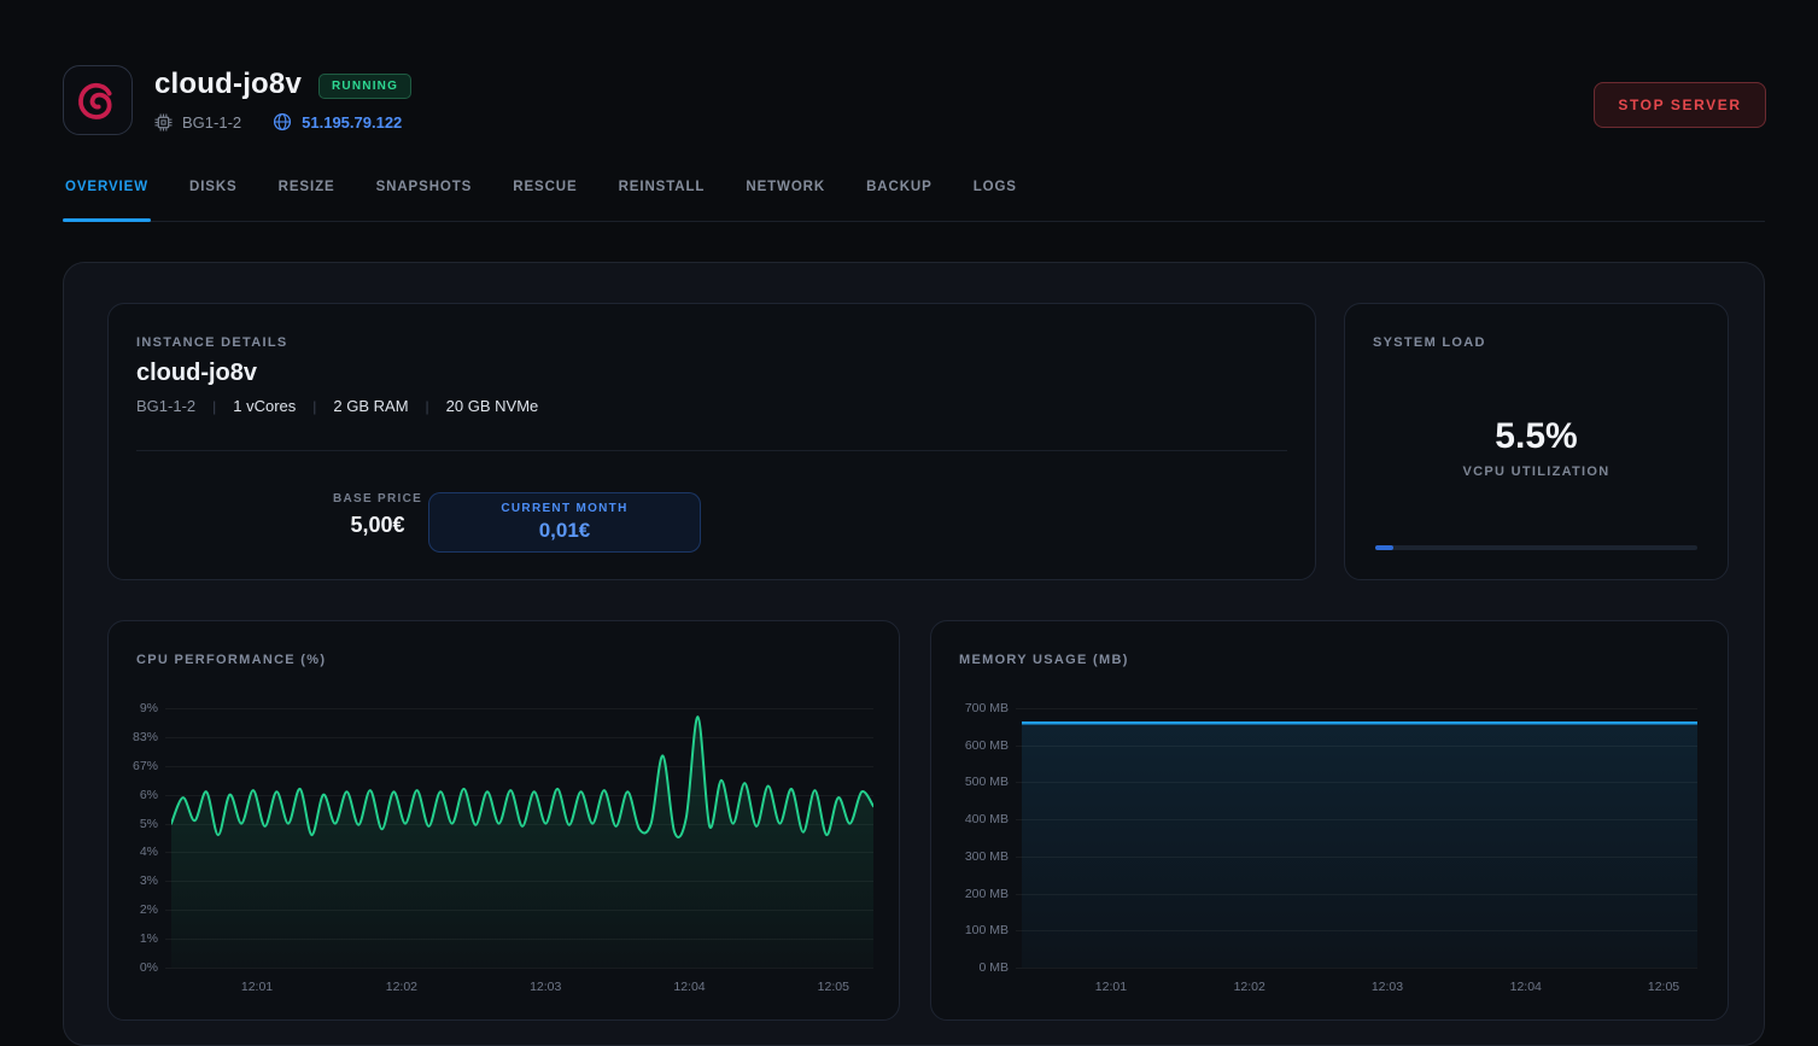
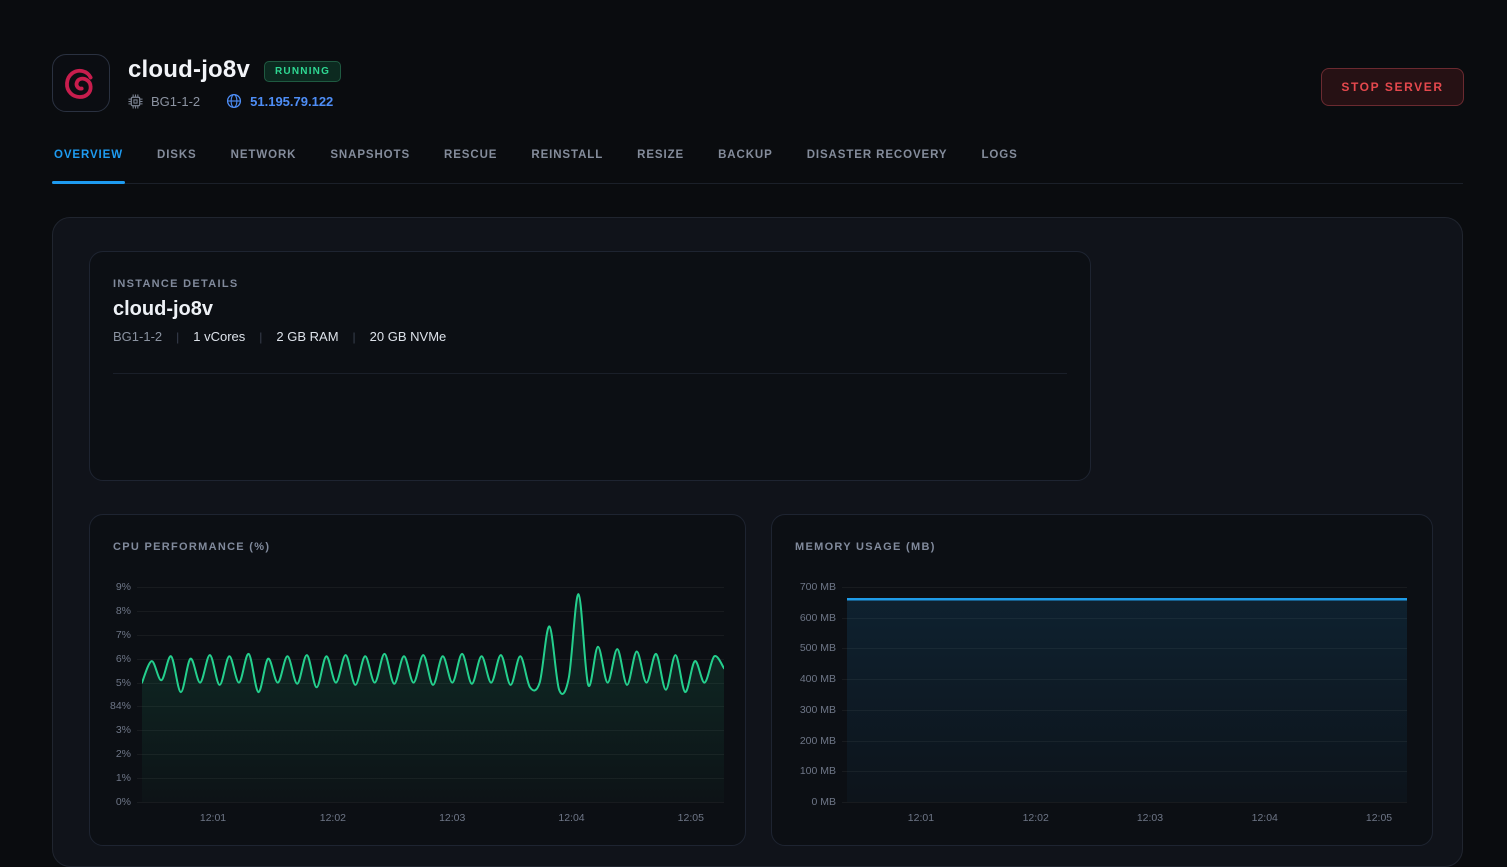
  cloud-jo8v
  RUNNING
  BG1-1-2
  51.195.79.122
  STOP SERVER
  OVERVIEW
  DISKS
- RESIZE
+ NETWORK
  SNAPSHOTS
  RESCUE
  REINSTALL
- NETWORK
+ RESIZE
  BACKUP
+ DISASTER RECOVERY
  LOGS
  INSTANCE DETAILS
  cloud-jo8v
  BG1-1-2
  |
  1 vCores
  |
  2 GB RAM
  |
  20 GB NVMe
- BASE PRICE
- 5,00€
- CURRENT MONTH
- 0,01€
- SYSTEM LOAD
- 5.5%
- VCPU UTILIZATION
  CPU PERFORMANCE (%)
  9%
- 83%
+ 8%
- 67%
+ 7%
  6%
  5%
- 4%
+ 84%
  3%
  2%
  1%
  0%
  12:01
  12:02
  12:03
  12:04
  12:05
  MEMORY USAGE (MB)
  700 MB
  600 MB
  500 MB
  400 MB
  300 MB
  200 MB
  100 MB
  0 MB
  12:01
  12:02
  12:03
  12:04
  12:05
